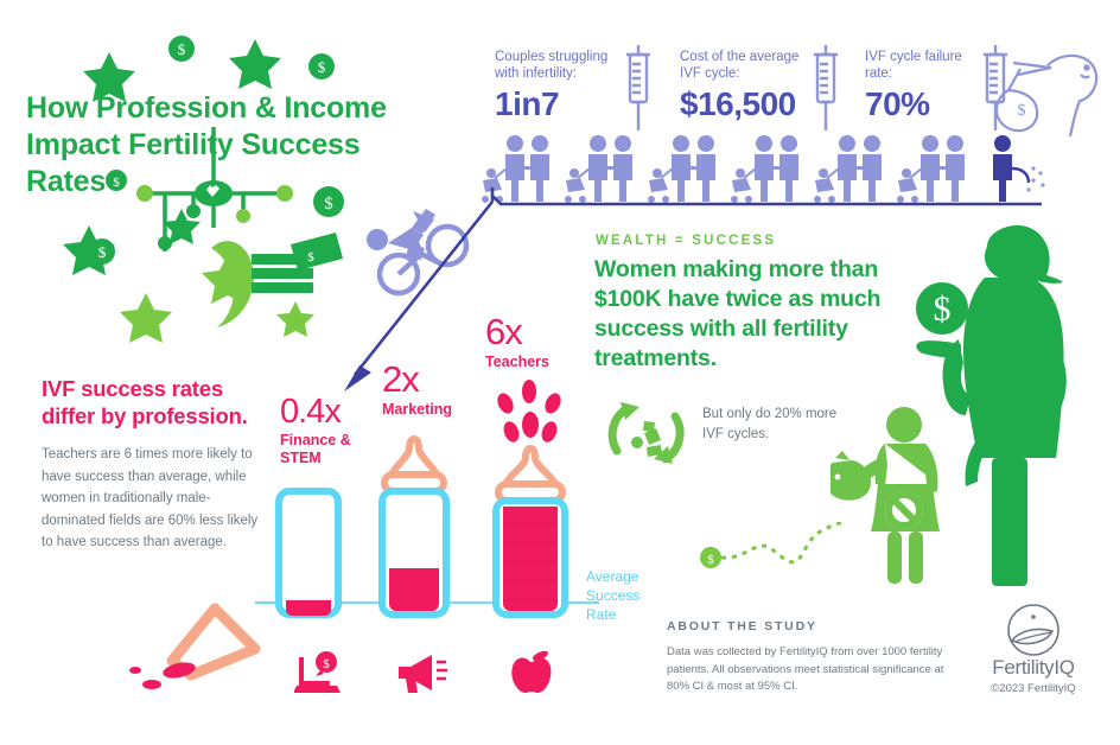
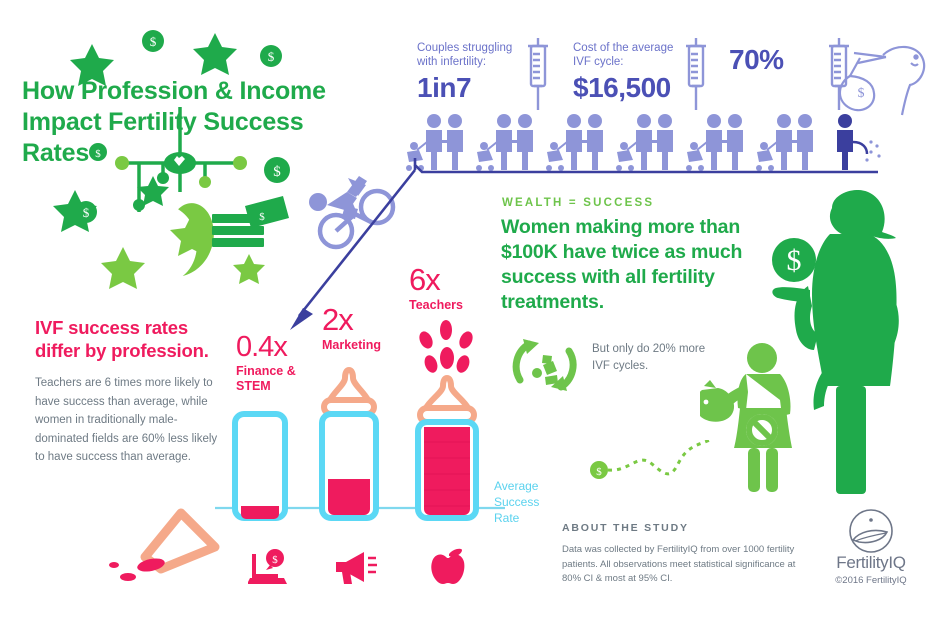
  $
  $
  $
  $
  $
  $
  How Profession & Income Impact Fertility Success Rates
  Couples struggling with infertility:
  1in7
  Cost of the average IVF cycle:
  $16,500
- IVF cycle failure rate:
  70%
  $
  WEALTH = SUCCESS
  Women making more than $100K have twice as much success with all fertility treatments.
  But only do 20% more IVF cycles.
  $
  $
  IVF success rates differ by profession.
  Teachers are 6 times more likely to have success than average, while women in traditionally male-dominated fields are 60% less likely to have success than average.
  Average Success Rate
  0.4x
  Finance & STEM
  $
  2x
  Marketing
  6x
  Teachers
  ABOUT THE STUDY
  Data was collected by FertilityIQ from over 1000 fertility patients. All observations meet statistical significance at 80% CI & most at 95% CI.
  FertilityIQ
- ©2023 FertilityIQ
+ ©2016 FertilityIQ
